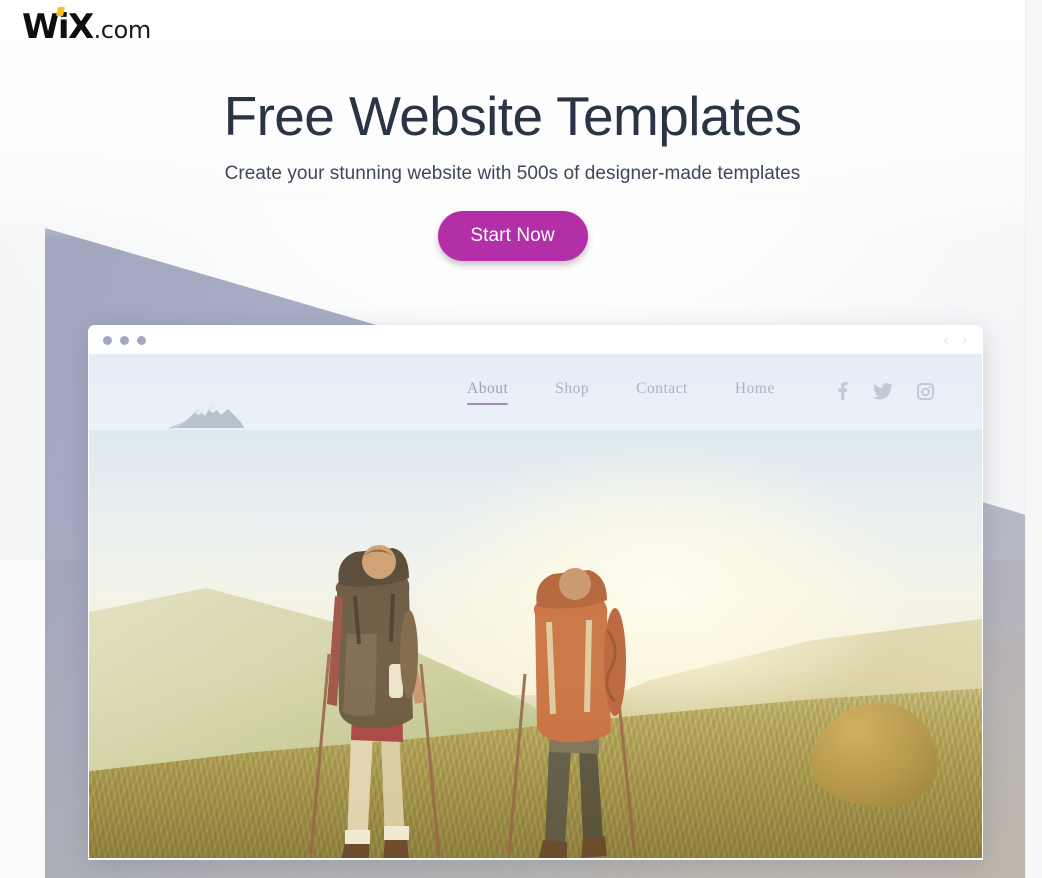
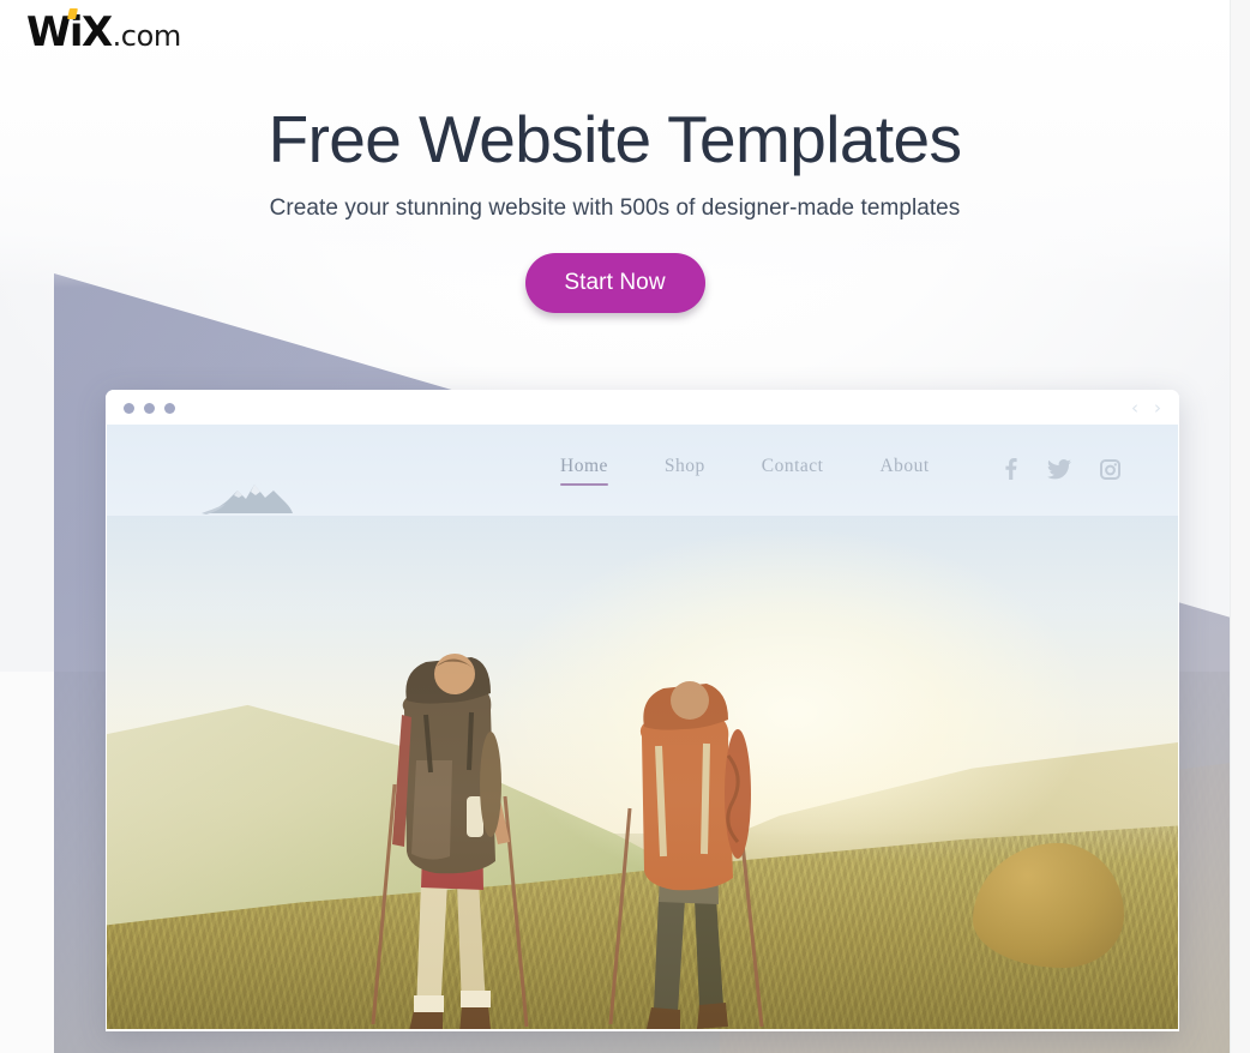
  WiX
  .com
  Free Website Templates
  Create your stunning website with 500s of designer-made templates
  Start Now
  ‹
  ›
- About
+ Home
  Shop
  Contact
- Home
+ About
